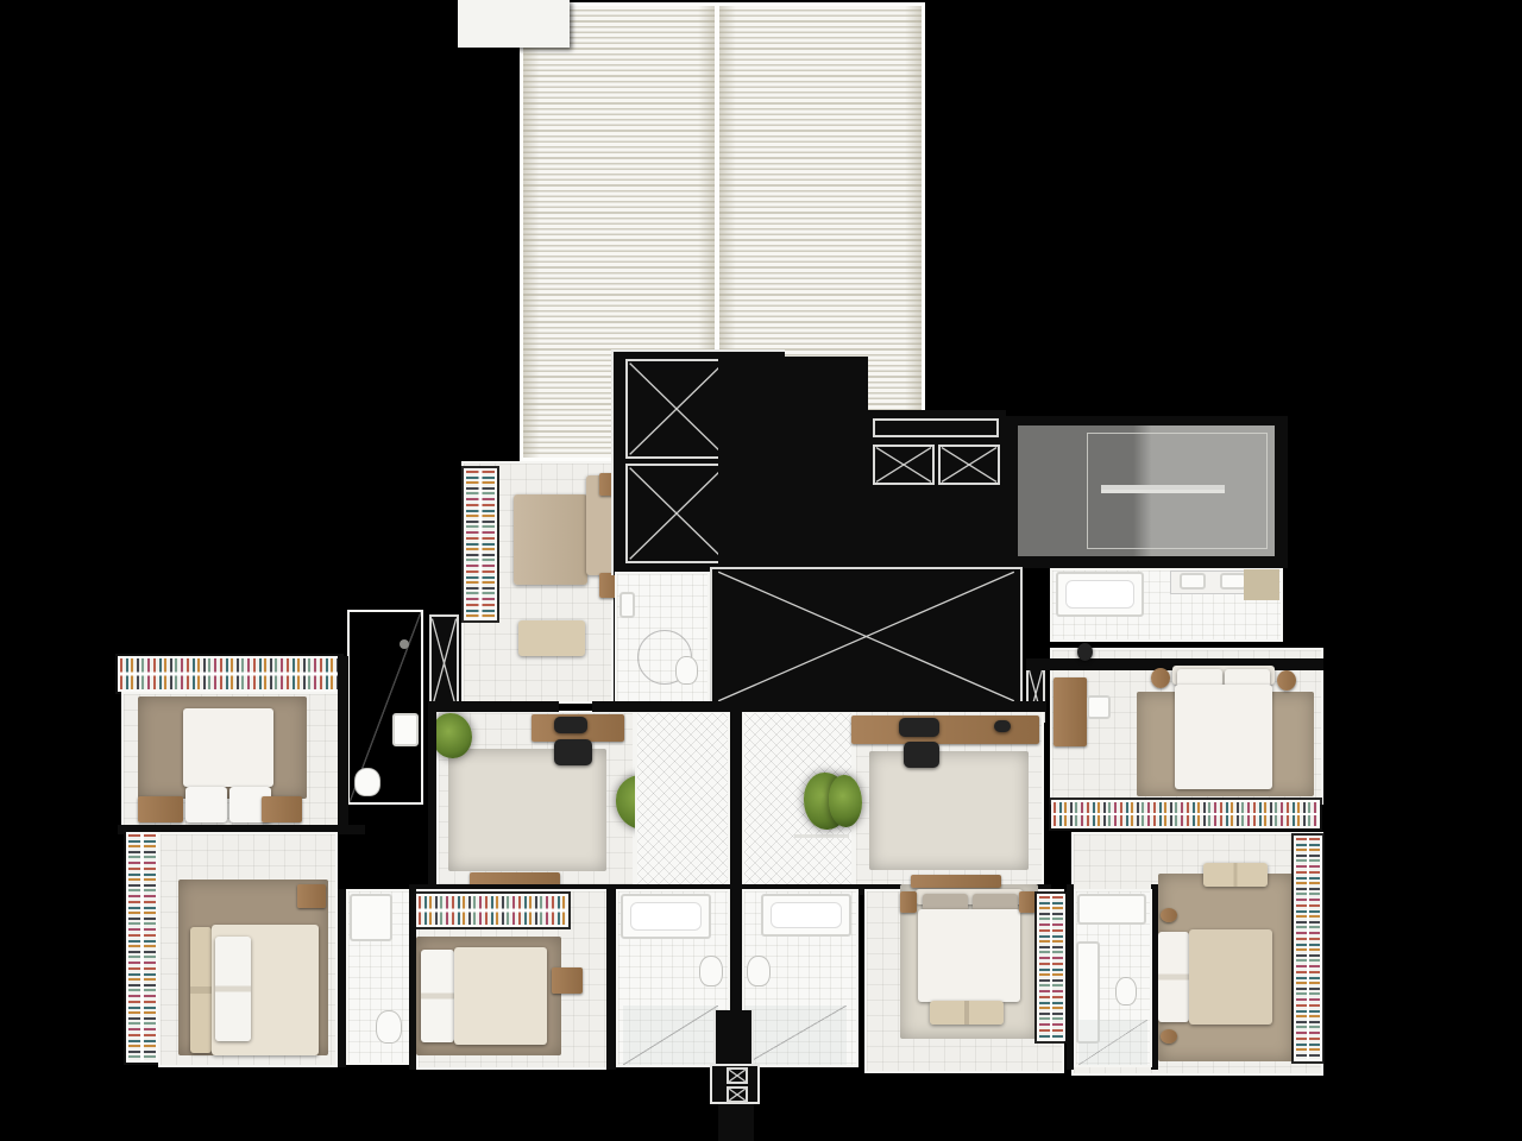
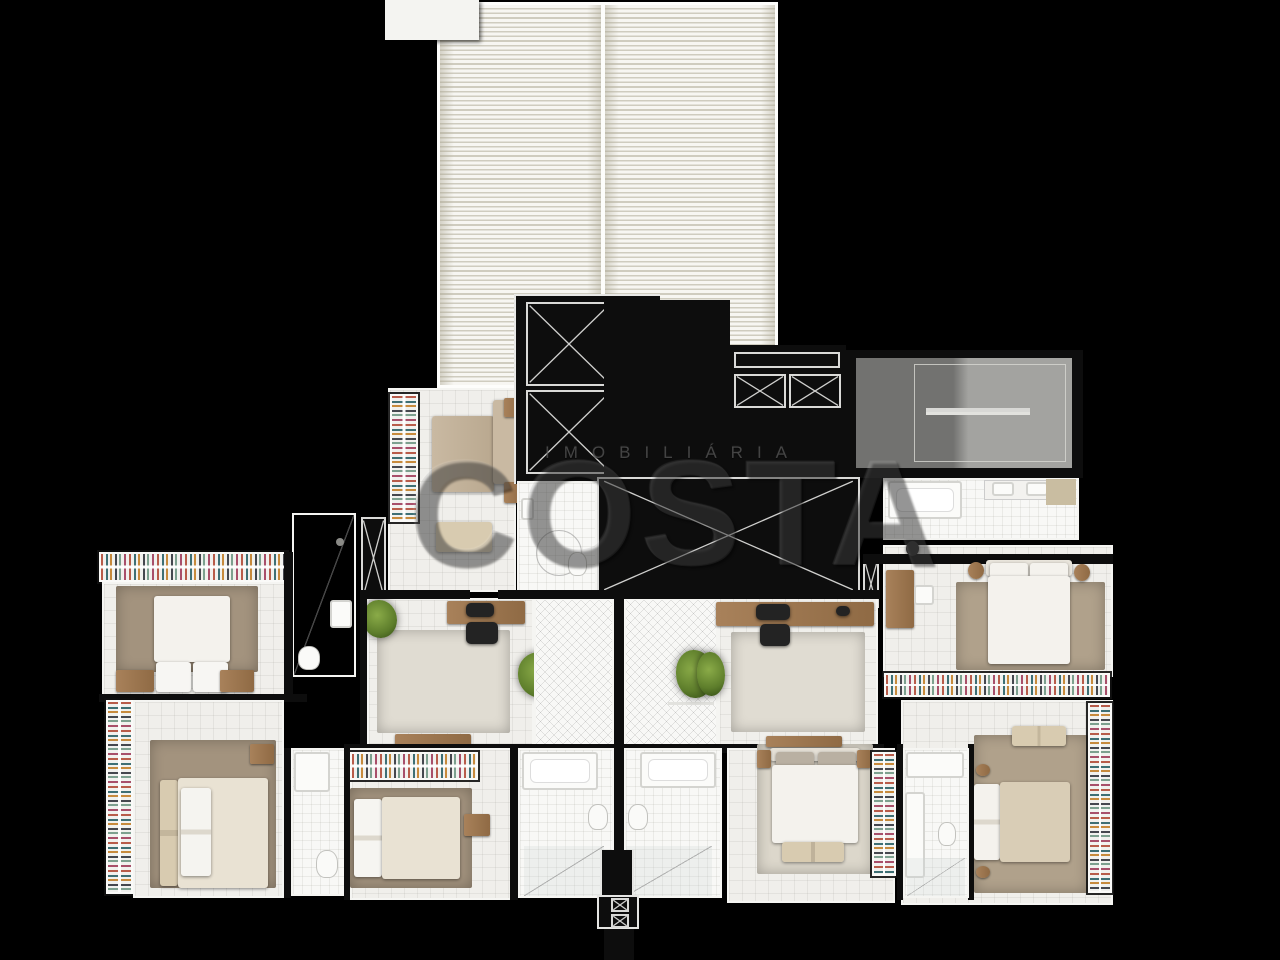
+ IMOBILIÁRIA
+ COSTA
